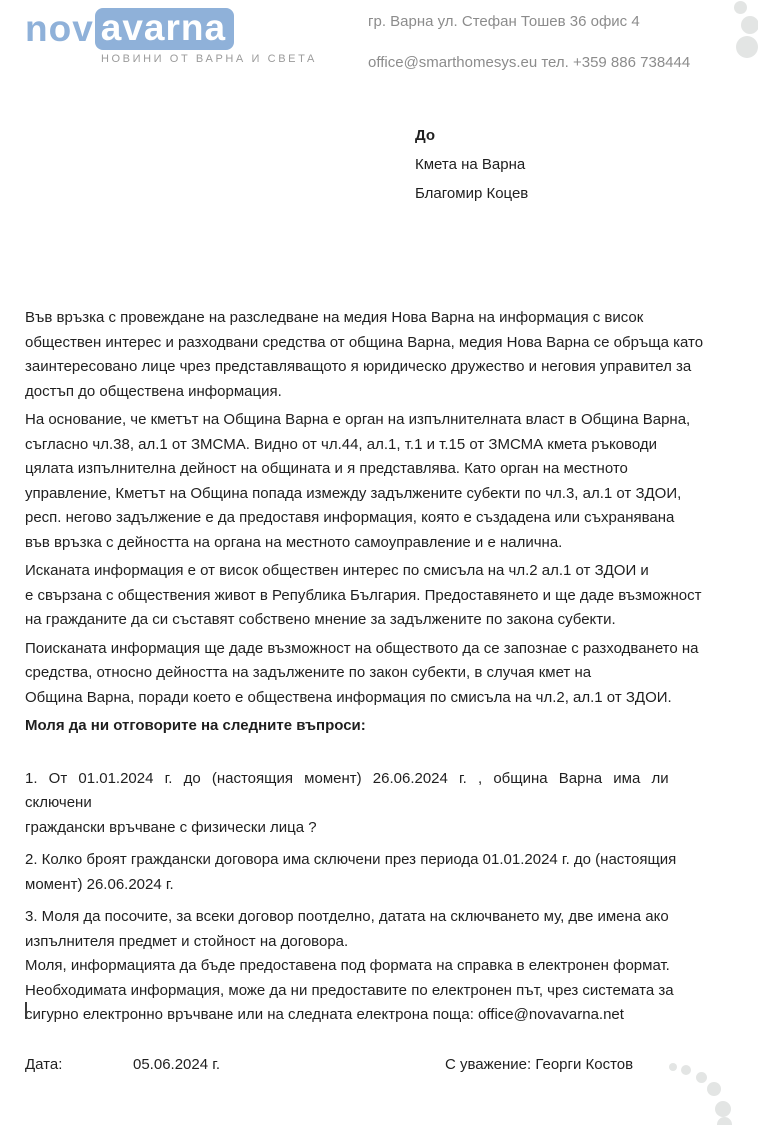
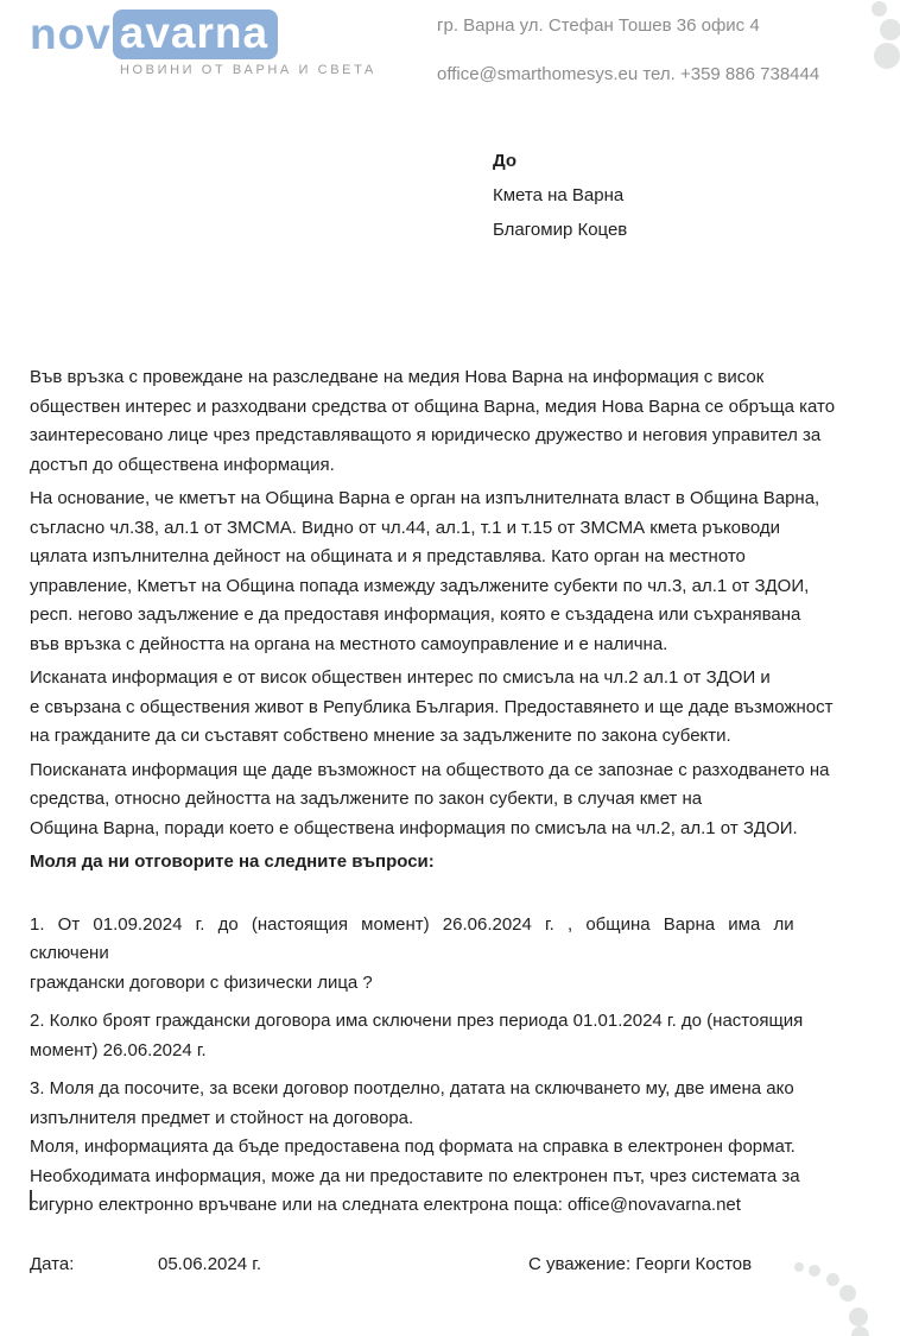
  nov
  avarna
  НОВИНИ ОТ ВАРНА И СВЕТА
  гр. Варна ул. Стефан Тошев 36 офис 4
  office@smarthomesys.eu тел. +359 886 738444
  До
  Кмета на Варна
  Благомир Коцев
  Във връзка с провеждане на разследване на медия Нова Варна на информация с висок
  обществен интерес и разходвани средства от община Варна, медия Нова Варна се обръща като
  заинтересовано лице чрез представляващото я юридическо дружество и неговия управител за
  достъп до обществена информация.
  На основание, че кметът на Община Варна е орган на изпълнителната власт в Община Варна,
  съгласно чл.38, ал.1 от ЗМСМА. Видно от чл.44, ал.1, т.1 и т.15 от ЗМСМА кмета ръководи
  цялата изпълнителна дейност на общината и я представлява. Като орган на местното
  управление, Кметът на Община попада измежду задължените субекти по чл.3, ал.1 от ЗДОИ,
  респ. негово задължение е да предоставя информация, която е създадена или съхранявана
  във връзка с дейността на органа на местното самоуправление и е налична.
  Исканата информация е от висок обществен интерес по смисъла на чл.2 ал.1 от ЗДОИ и
  е свързана с обществения живот в Република България. Предоставянето и ще даде възможност
  на гражданите да си съставят собствено мнение за задължените по закона субекти.
  Поисканата информация ще даде възможност на обществото да се запознае с разходването на
  средства, относно дейността на задължените по закон субекти, в случая кмет на
  Община Варна, поради което е обществена информация по смисъла на чл.2, ал.1 от ЗДОИ.
  Моля да ни отговорите на следните въпроси:
- 1. От 01.01.2024 г. до (настоящия момент) 26.06.2024 г. , община Варна има ли сключени
+ 1. От 01.09.2024 г. до (настоящия момент) 26.06.2024 г. , община Варна има ли сключени
- граждански връчване с физически лица ?
+ граждански договори с физически лица ?
  2. Колко броят граждански договора има сключени през периода 01.01.2024 г. до (настоящия
  момент) 26.06.2024 г.
  3. Моля да посочите, за всеки договор поотделно, датата на сключването му, две имена ако
  изпълнителя предмет и стойност на договора.
  Моля, информацията да бъде предоставена под формата на справка в електронен формат.
  Необходимата информация, може да ни предоставите по електронен път, чрез системата за
  сигурно електронно връчване или на следната електрона поща: office@novavarna.net
  Дата:
  05.06.2024 г.
  С уважение: Георги Костов
